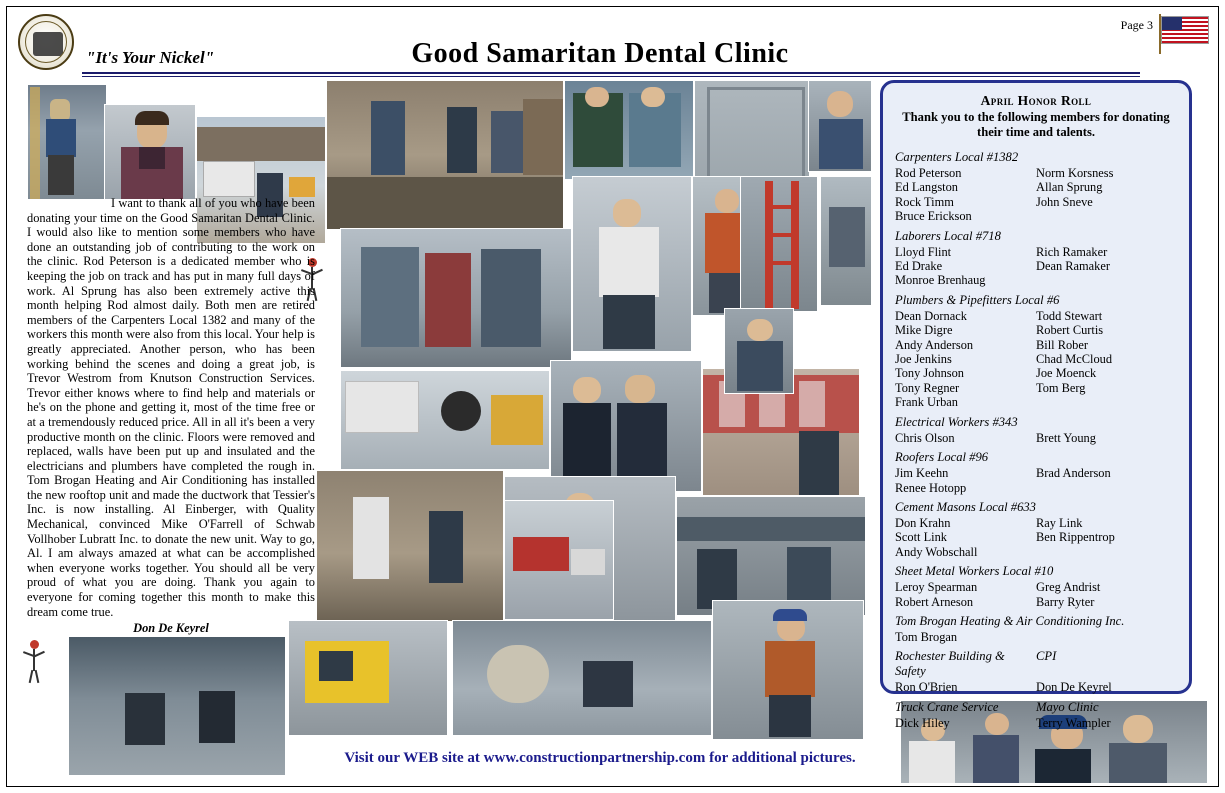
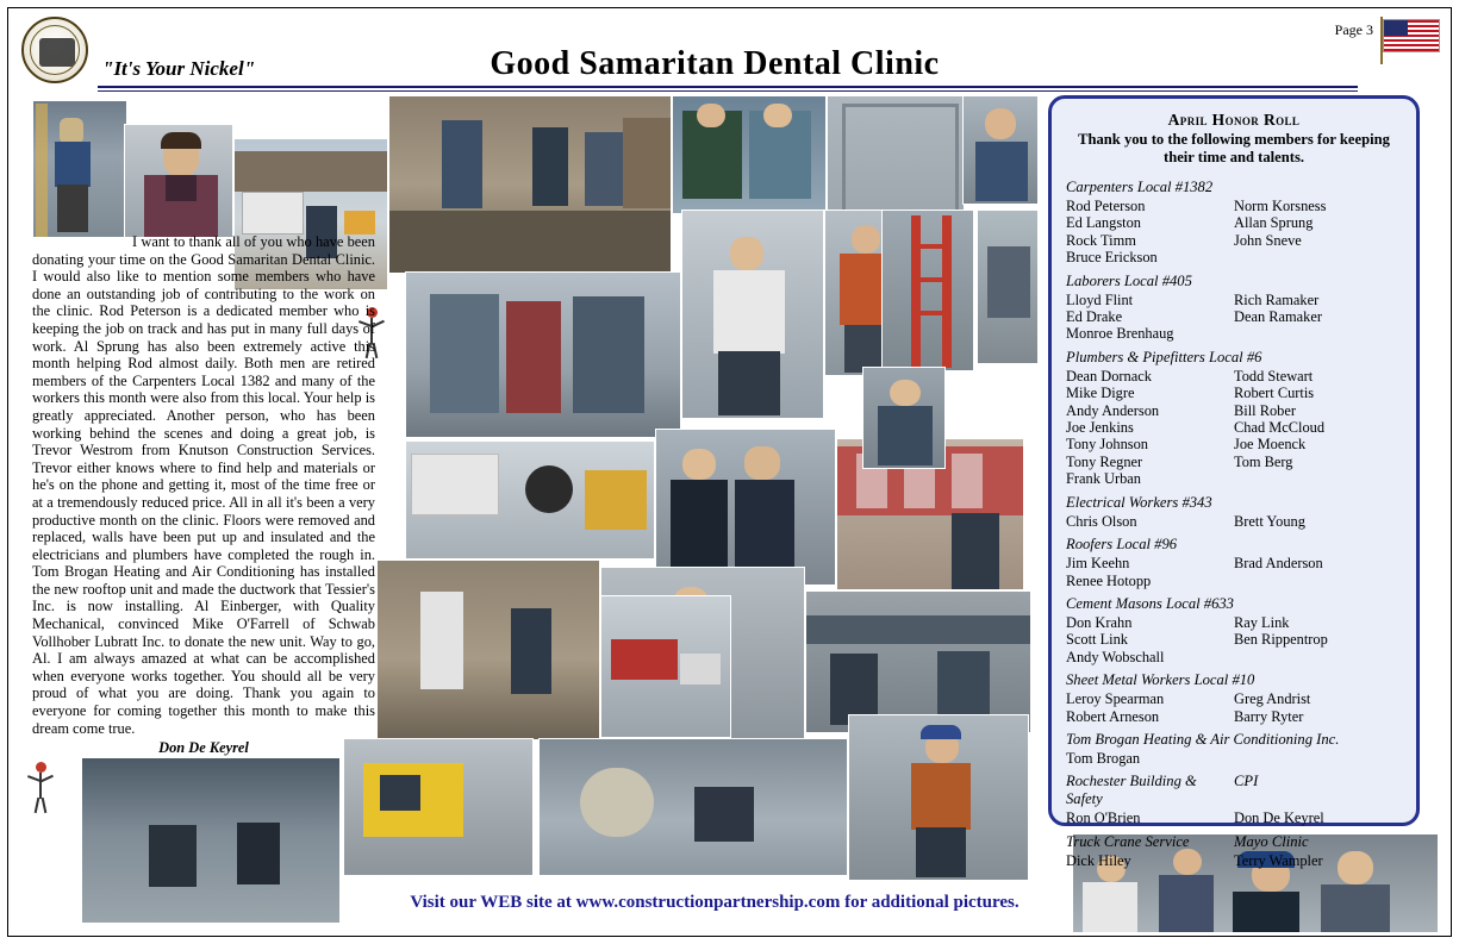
  "It's Your Nickel"
  Good Samaritan Dental Clinic
  Page 3
  I want to thank all of you who have been donating your time on the Good Samaritan Dental Clinic. I would also like to mention some members who have done an outstanding job of contributing to the work on the clinic. Rod Peterson is a dedicated member who is keeping the job on track and has put in many full days of work. Al Sprung has also been extremely active this month helping Rod almost daily. Both men are retired members of the Carpenters Local 1382 and many of the workers this month were also from this local. Your help is greatly appreciated. Another person, who has been working behind the scenes and doing a great job, is Trevor Westrom from Knutson Construction Services. Trevor either knows where to find help and materials or he's on the phone and getting it, most of the time free or at a tremendously reduced price. All in all it's been a very productive month on the clinic. Floors were removed and replaced, walls have been put up and insulated and the electricians and plumbers have completed the rough in. Tom Brogan Heating and Air Conditioning has installed the new rooftop unit and made the ductwork that Tessier's Inc. is now installing. Al Einberger, with Quality Mechanical, convinced Mike O'Farrell of Schwab Vollhober Lubratt Inc. to donate the new unit. Way to go, Al. I am always amazed at what can be accomplished when everyone works together. You should all be very proud of what you are doing. Thank you again to everyone for coming together this month to make this dream come true.
  Don De Keyrel
  Visit our WEB site at www.constructionpartnership.com for additional pictures.
  April Honor Roll
- Thank you to the following members for donating their time and talents.
+ Thank you to the following members for keeping their time and talents.
  Carpenters Local #1382
  Rod Peterson
  Ed Langston
  Rock Timm
  Bruce Erickson
  Norm Korsness
  Allan Sprung
  John Sneve
- Laborers Local #718
+ Laborers Local #405
  Lloyd Flint
  Ed Drake
  Monroe Brenhaug
  Rich Ramaker
  Dean Ramaker
  Plumbers & Pipefitters Local #6
  Dean Dornack
  Mike Digre
  Andy Anderson
  Joe Jenkins
  Tony Johnson
  Tony Regner
  Frank Urban
  Todd Stewart
  Robert Curtis
  Bill Rober
  Chad McCloud
  Joe Moenck
  Tom Berg
  Electrical Workers #343
  Chris Olson
  Brett Young
  Roofers Local #96
  Jim Keehn
  Renee Hotopp
  Brad Anderson
  Cement Masons Local #633
  Don Krahn
  Scott Link
  Andy Wobschall
  Ray Link
  Ben Rippentrop
  Sheet Metal Workers Local #10
  Leroy Spearman
  Robert Arneson
  Greg Andrist
  Barry Ryter
  Tom Brogan Heating & Air Conditioning Inc.
  Tom Brogan
  Rochester Building & Safety
  CPI
  Ron O'Brien
  Don De Keyrel
  Truck Crane Service
  Mayo Clinic
  Dick Hiley
  Terry Wampler
